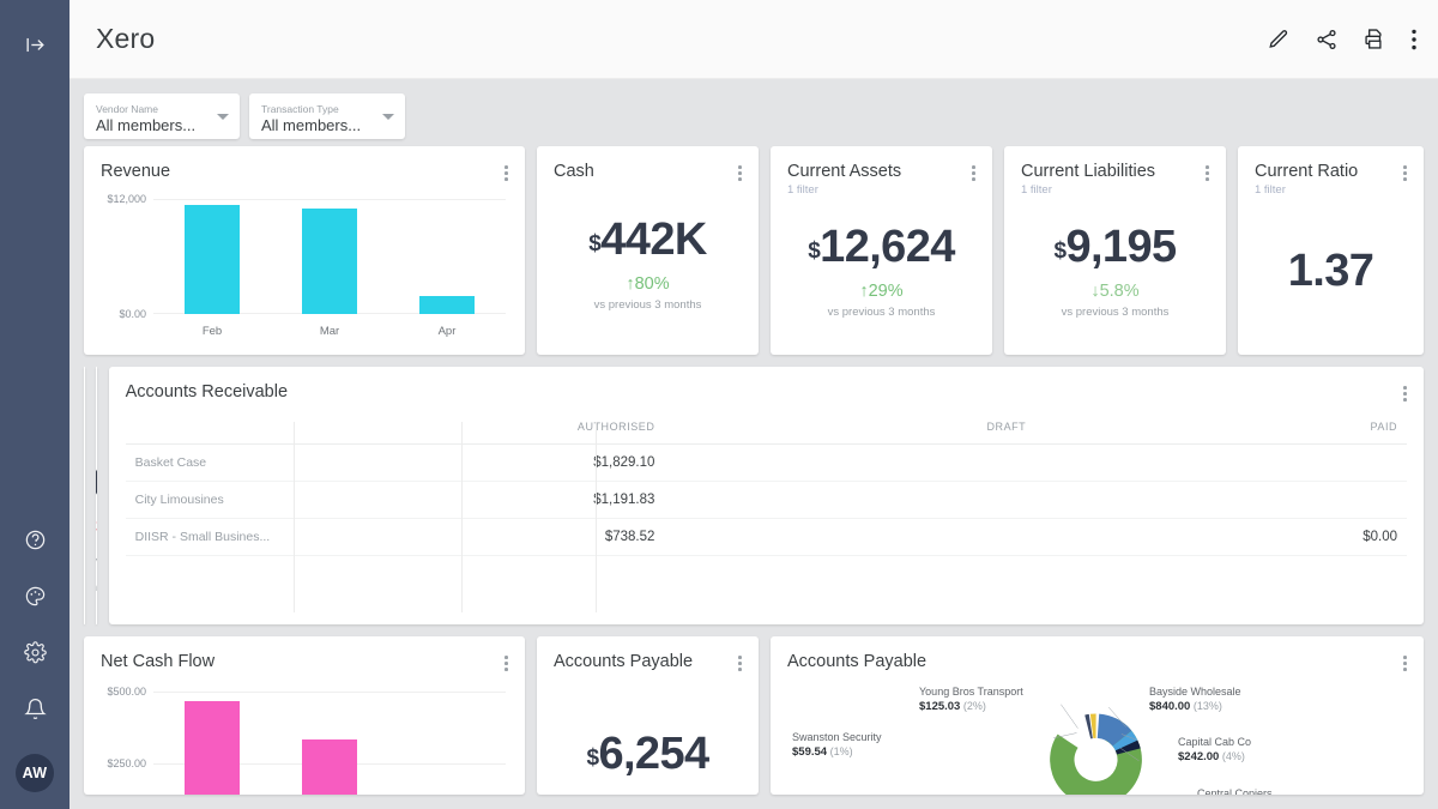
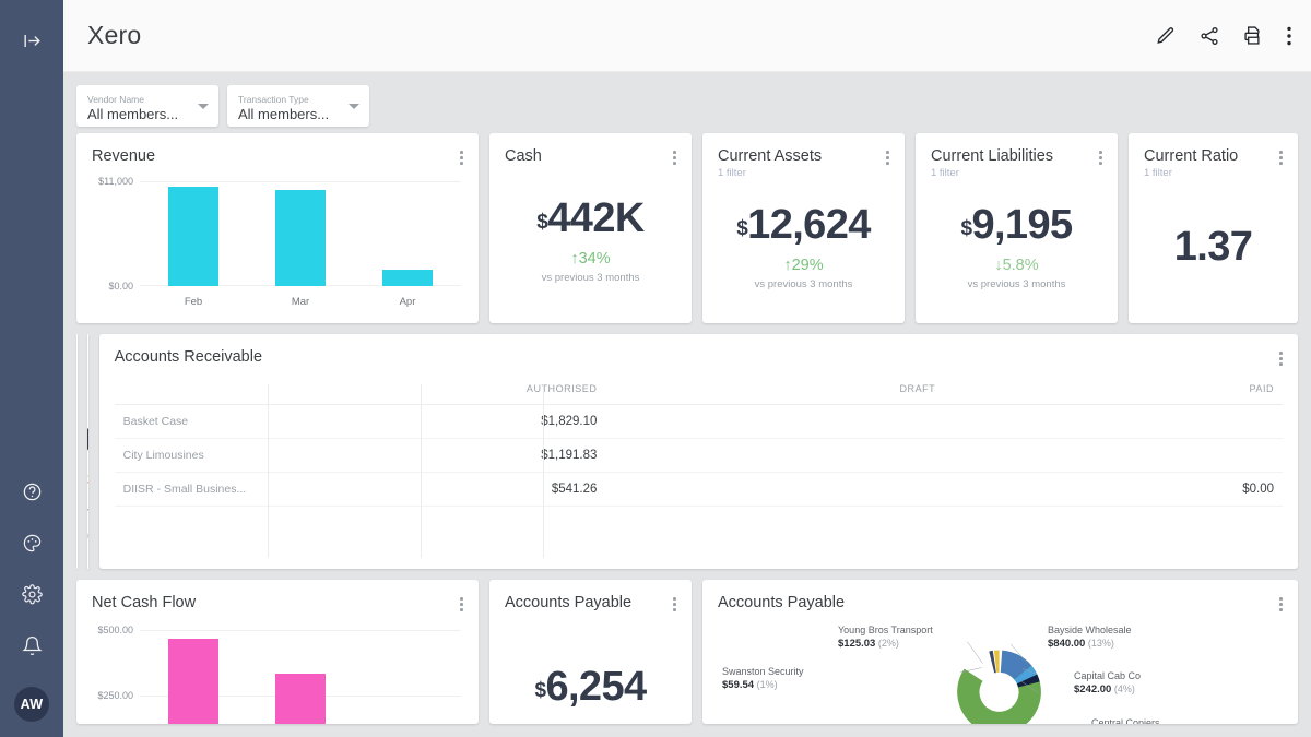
  AW
  Xero
  Vendor Name
  All members...
  Transaction Type
  All members...
  Revenue
- $12,000
+ $11,000
  $0.00
  Feb
  Mar
  Apr
  Cash
  $
  442K
- ↑80%
+ ↑34%
  vs previous 3 months
  Current Assets
  1 filter
  $
  12,624
  ↑29%
  vs previous 3 months
  Current Liabilities
  1 filter
  $
  9,195
  ↓5.8%
  vs previous 3 months
  Current Ratio
  1 filter
  1.37
  Accounts Receivable
  	AUTHORISED	DRAFT	PAID
  Basket Case	$1,829.10
  City Limousines	$1,191.83
- DIISR - Small Busines...	$738.52		$0.00
+ DIISR - Small Busines...	$541.26		$0.00
  Net Cash Flow
  $500.00
  $250.00
  Accounts Payable
  $
  6,254
  Accounts Payable
  Young Bros Transport
  $125.03 (2%)
  Swanston Security
  $59.54 (1%)
  Bayside Wholesale
  $840.00 (13%)
  Capital Cab Co
  $242.00 (4%)
  Central Copiers
